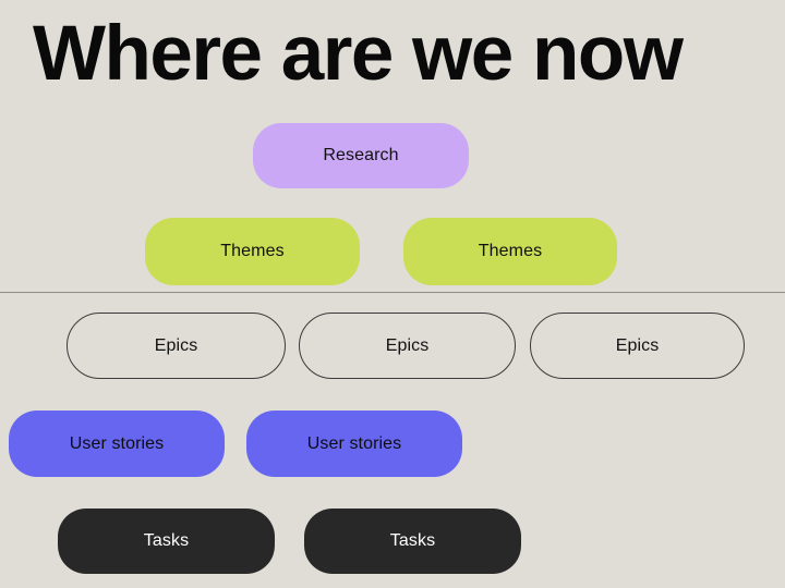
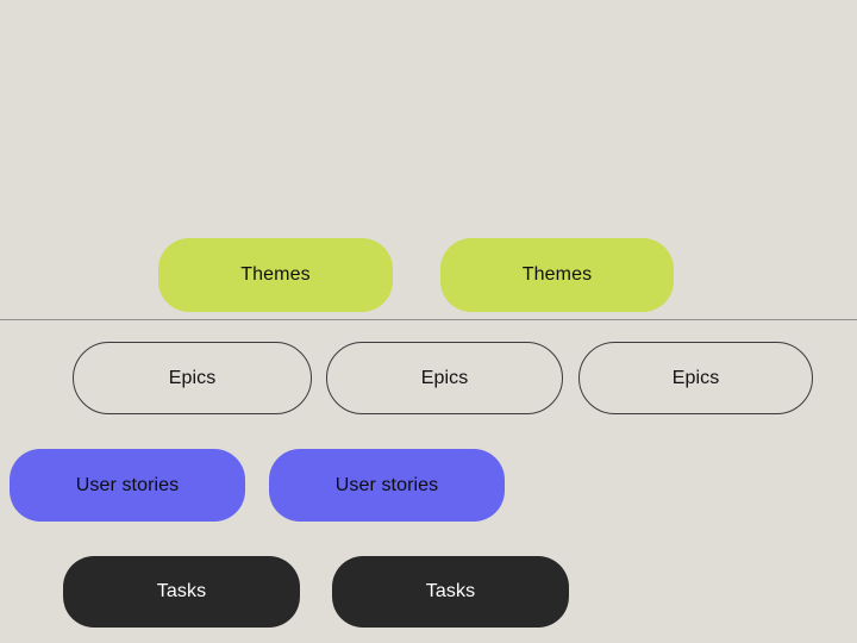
- Where are we now
- Research
  Themes
  Themes
  Epics
  Epics
  Epics
  User stories
  User stories
  Tasks
  Tasks
